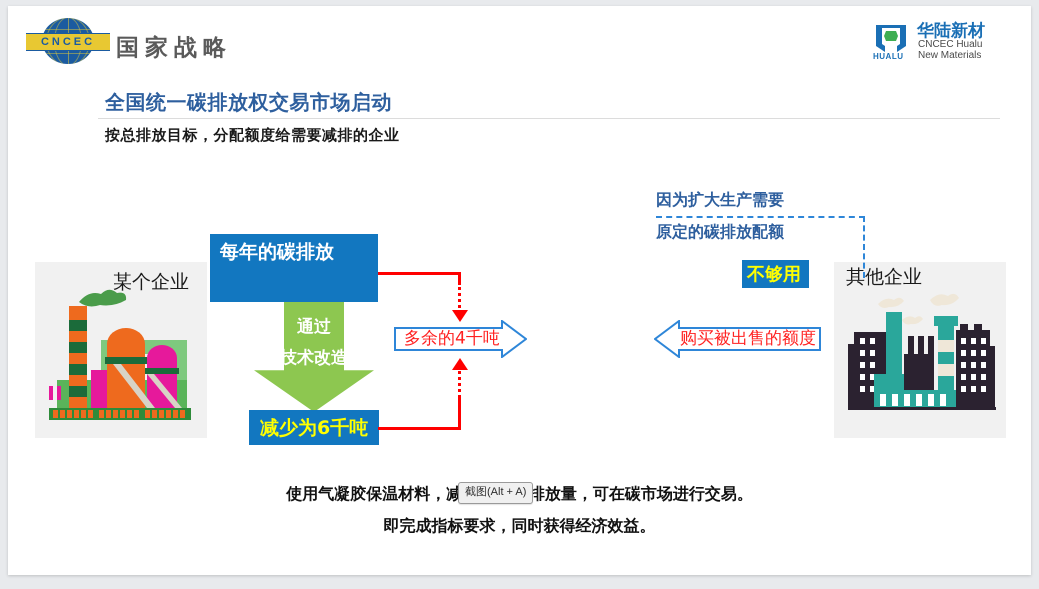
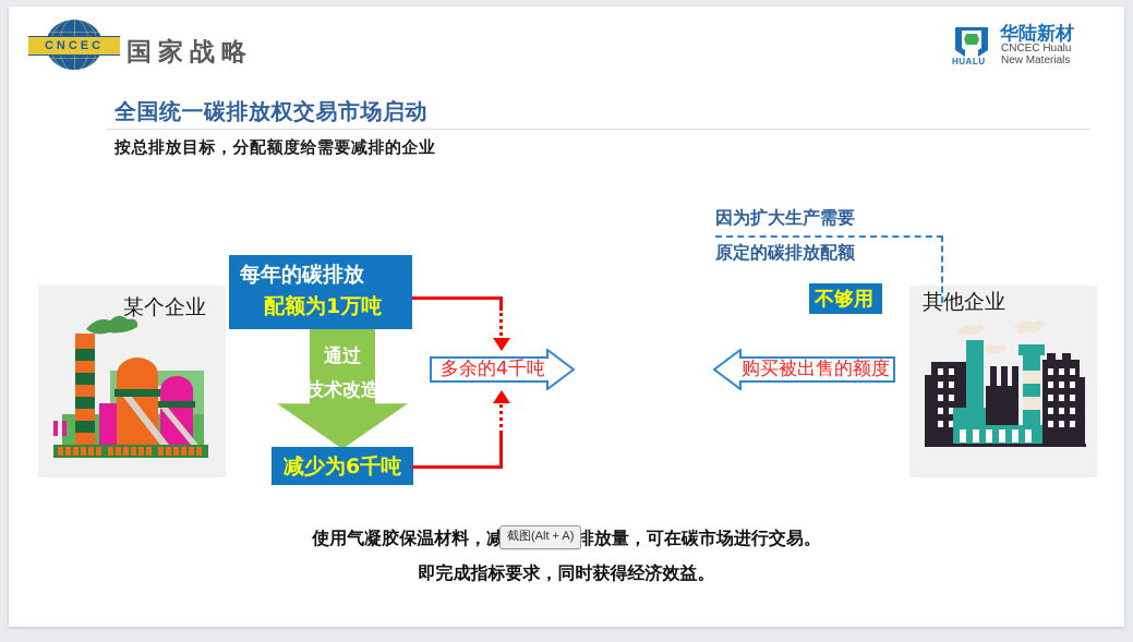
  CNCEC
  国家战略
  HUALU
  华陆新材
  CNCEC Hualu
  New Materials
  全国统一碳排放权交易市场启动
  按总排放目标，分配额度给需要减排的企业
  某个企业
  其他企业
  通过
  技术改造
  每年的碳排放
+ 配额为1万吨
  减少为6千吨
  多余的4千吨
  购买被出售的额度
  因为扩大生产需要
  原定的碳排放配额
  不够用
  使用气凝胶保温材料，减 排放量，可在碳市场进行交易。
  即完成指标要求，同时获得经济效益。
  截图(Alt + A)
